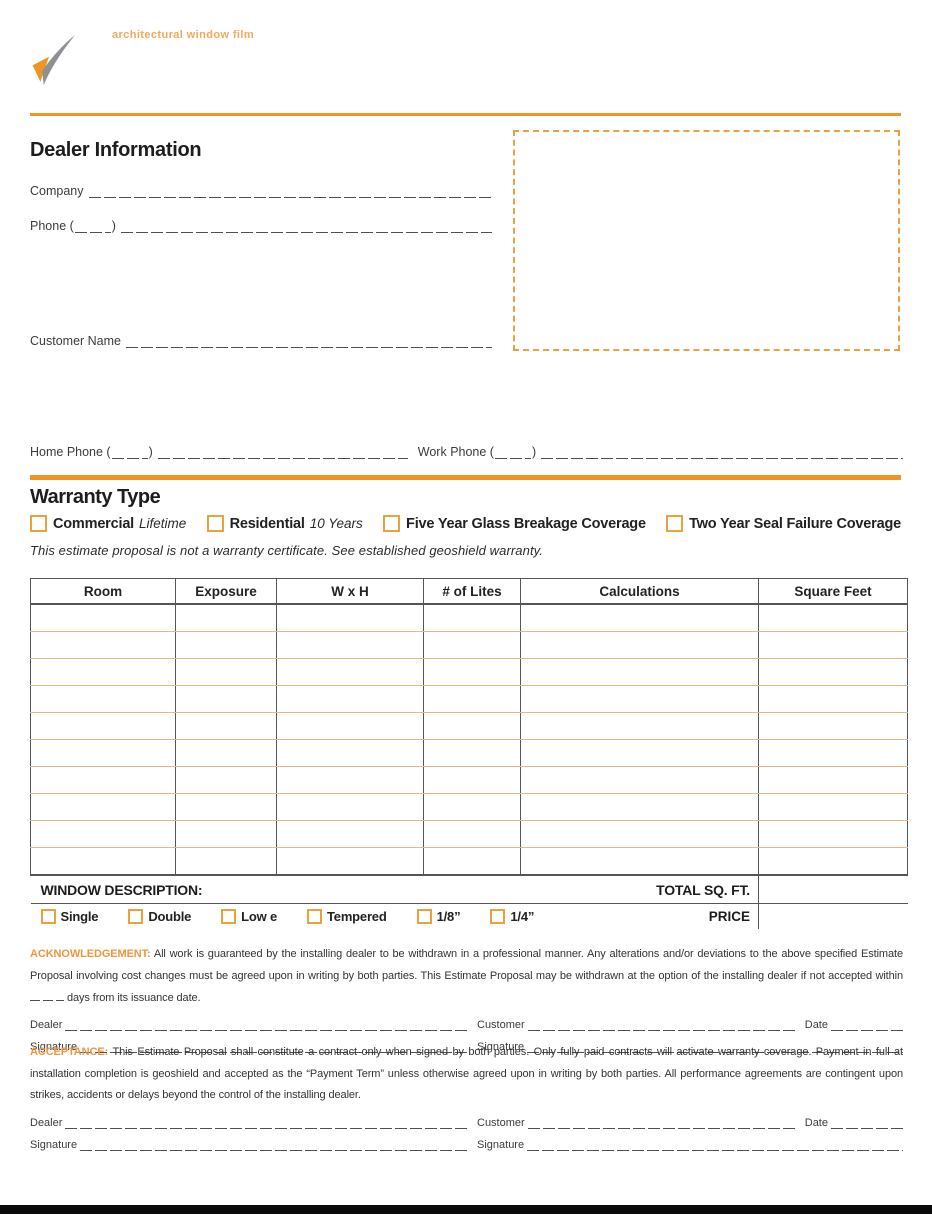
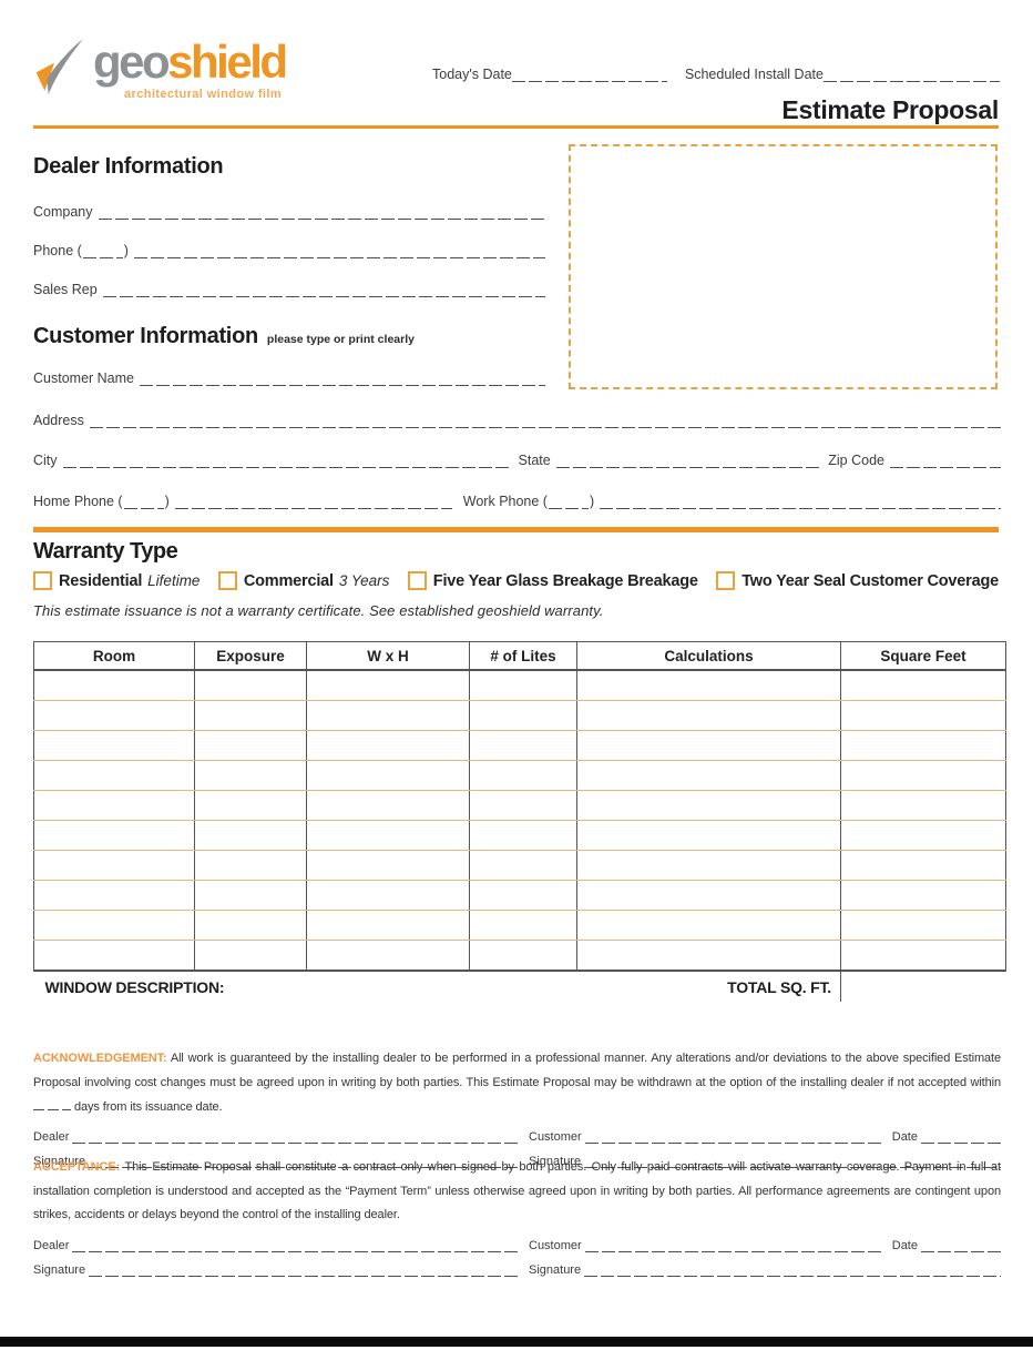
+ geoshield
  architectural window film
+ Today's Date
+ Scheduled Install Date
+ Estimate Proposal
  Dealer Information
  Company
  Phone (
  )
+ Sales Rep
+ Customer Information please type or print clearly
  Customer Name
+ Address
+ City
+ State
+ Zip Code
  Home Phone (
  )
  Work Phone (
  )
  Warranty Type
- Commercial
+ Residential
  Lifetime
- Residential
+ Commercial
- 10 Years
+ 3 Years
- Five Year Glass Breakage Coverage
+ Five Year Glass Breakage Breakage
- Two Year Seal Failure Coverage
+ Two Year Seal Customer Coverage
- This estimate proposal is not a warranty certificate. See established geoshield warranty.
+ This estimate issuance is not a warranty certificate. See established geoshield warranty.
  Room	Exposure	W x H	# of Lites	Calculations	Square Feet
  WINDOW DESCRIPTION: TOTAL SQ. FT.
- Single Double Low e Tempered 1/8” 1/4” PRICE
- ACKNOWLEDGEMENT: All work is guaranteed by the installing dealer to be withdrawn in a professional manner. Any alterations and/or deviations to the above specified Estimate Proposal involving cost changes must be agreed upon in writing by both parties. This Estimate Proposal may be withdrawn at the option of the installing dealer if not accepted within days from its issuance date.
+ ACKNOWLEDGEMENT: All work is guaranteed by the installing dealer to be performed in a professional manner. Any alterations and/or deviations to the above specified Estimate Proposal involving cost changes must be agreed upon in writing by both parties. This Estimate Proposal may be withdrawn at the option of the installing dealer if not accepted within days from its issuance date.
  Dealer
  Customer
  Date
  Signature
  Signature
- ACCEPTANCE: This Estimate Proposal shall constitute a contract only when signed by both parties. Only fully paid contracts will activate warranty coverage. Payment in full at installation completion is geoshield and accepted as the “Payment Term” unless otherwise agreed upon in writing by both parties. All performance agreements are contingent upon strikes, accidents or delays beyond the control of the installing dealer.
+ ACCEPTANCE: This Estimate Proposal shall constitute a contract only when signed by both parties. Only fully paid contracts will activate warranty coverage. Payment in full at installation completion is understood and accepted as the “Payment Term” unless otherwise agreed upon in writing by both parties. All performance agreements are contingent upon strikes, accidents or delays beyond the control of the installing dealer.
  Dealer
  Customer
  Date
  Signature
  Signature
